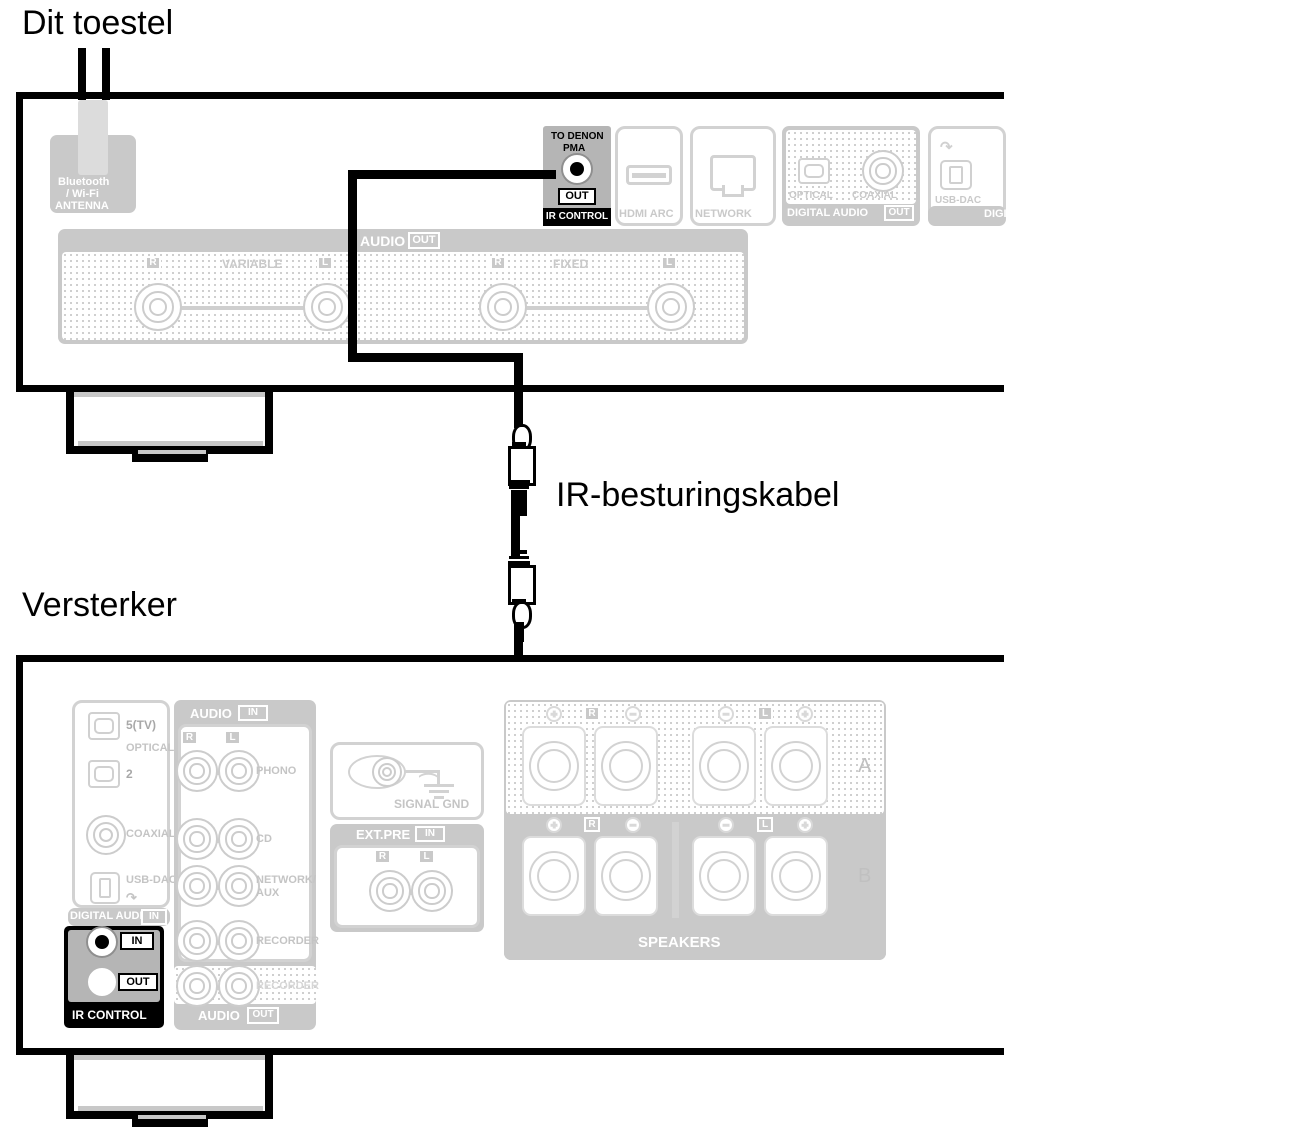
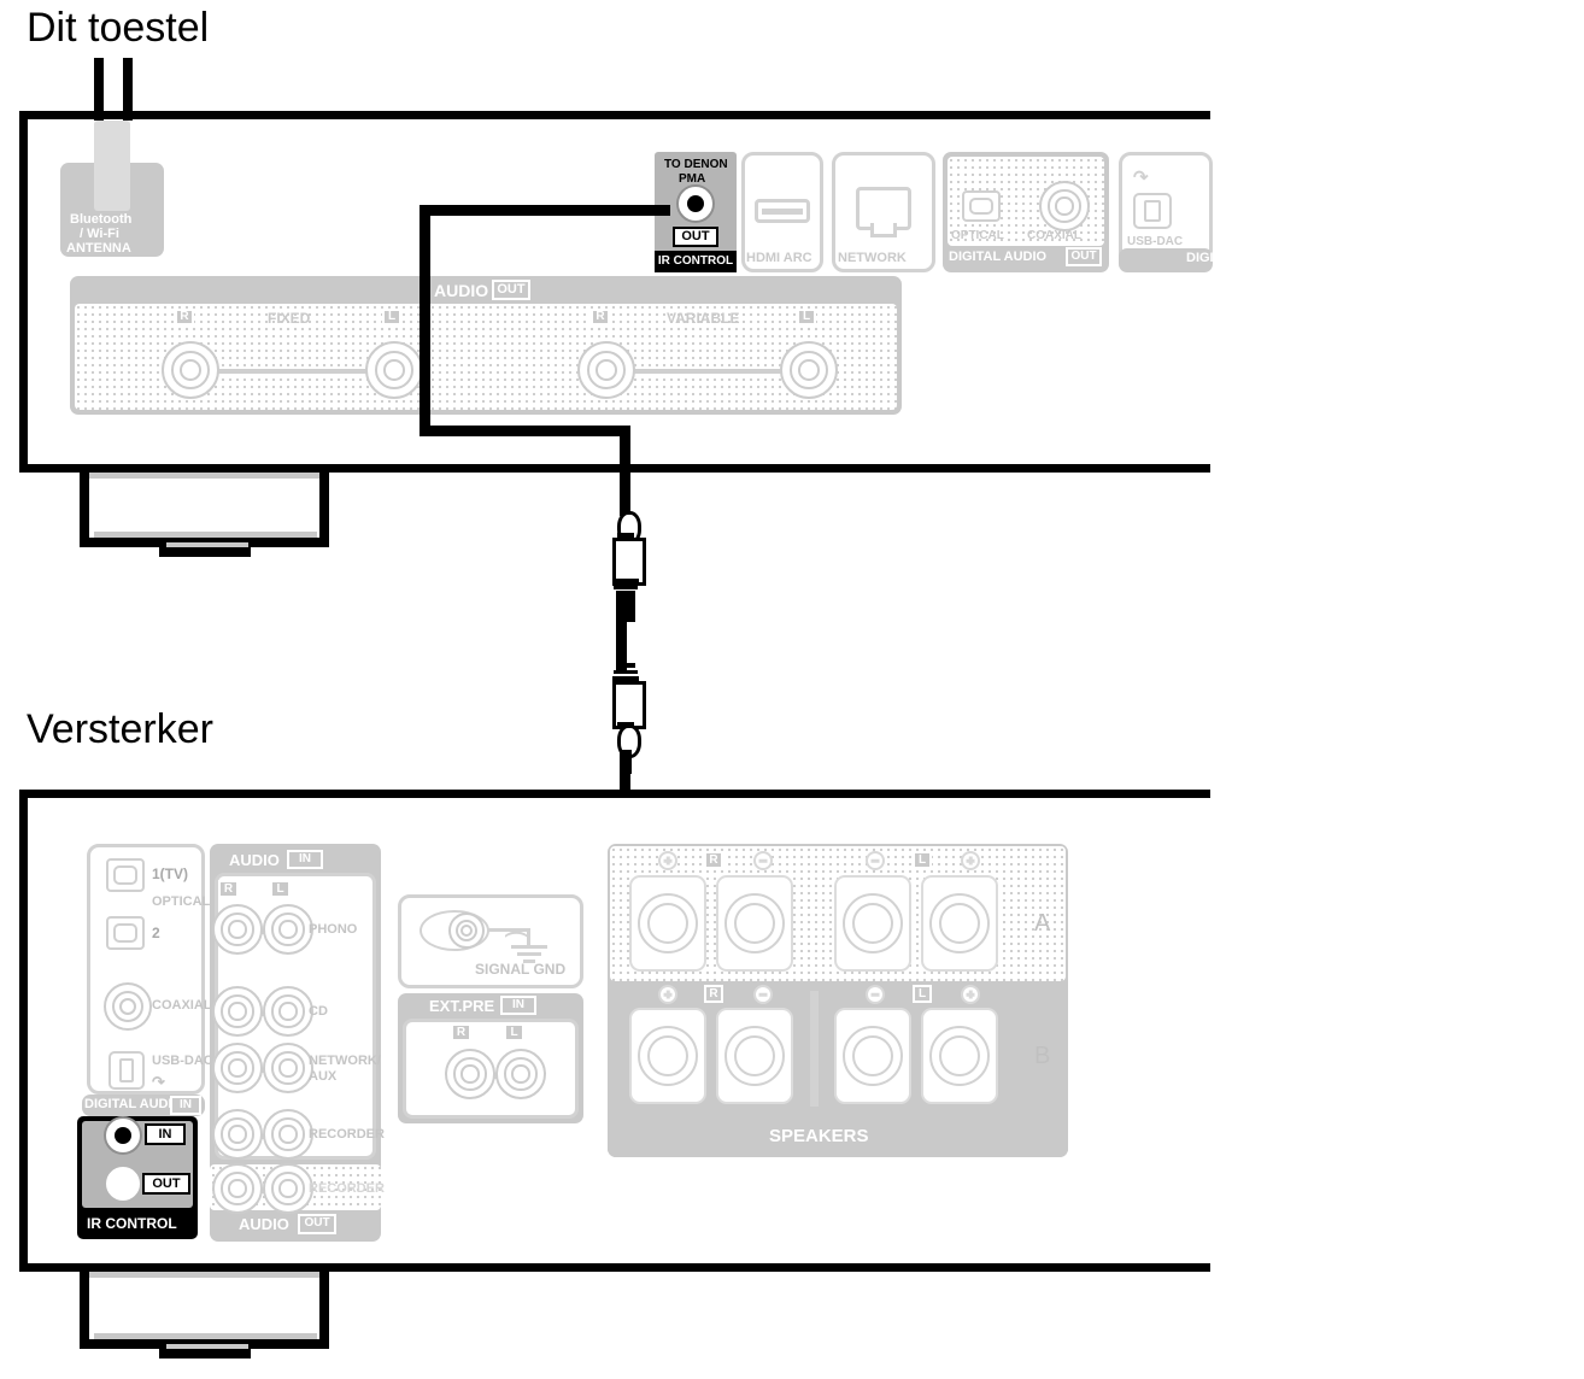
  Dit toestel
  Bluetooth
  / Wi-Fi
  ANTENNA
  IR CONTROL
  TO DENON
  PMA
  OUT
  HDMI ARC
  NETWORK
  OPTICAL
  COAXIAL
  DIGITAL AUDIO
  OUT
  ↷
  USB-DAC
  DIGITAL AUDIO
  AUDIO
  OUT
  R
- VARIABLE
+ FIXED
  L
  R
- FIXED
+ VARIABLE
  L
- IR-besturingskabel
  Versterker
- 5(TV)
+ 1(TV)
  OPTICAL
  2
  COAXIAL
  USB-DAC
  ↷
  DIGITAL AUD
  IN
  IN
  OUT
  IR CONTROL
  AUDIO
  IN
  R
  L
  PHONO
  CD
  NETWORK/
  AUX
  RECORDER
  RECORDER
  AUDIO
  OUT
  SIGNAL GND
  EXT.PRE
  IN
  R
  L
  R
  L
  A
  R
  L
  SPEAKERS
